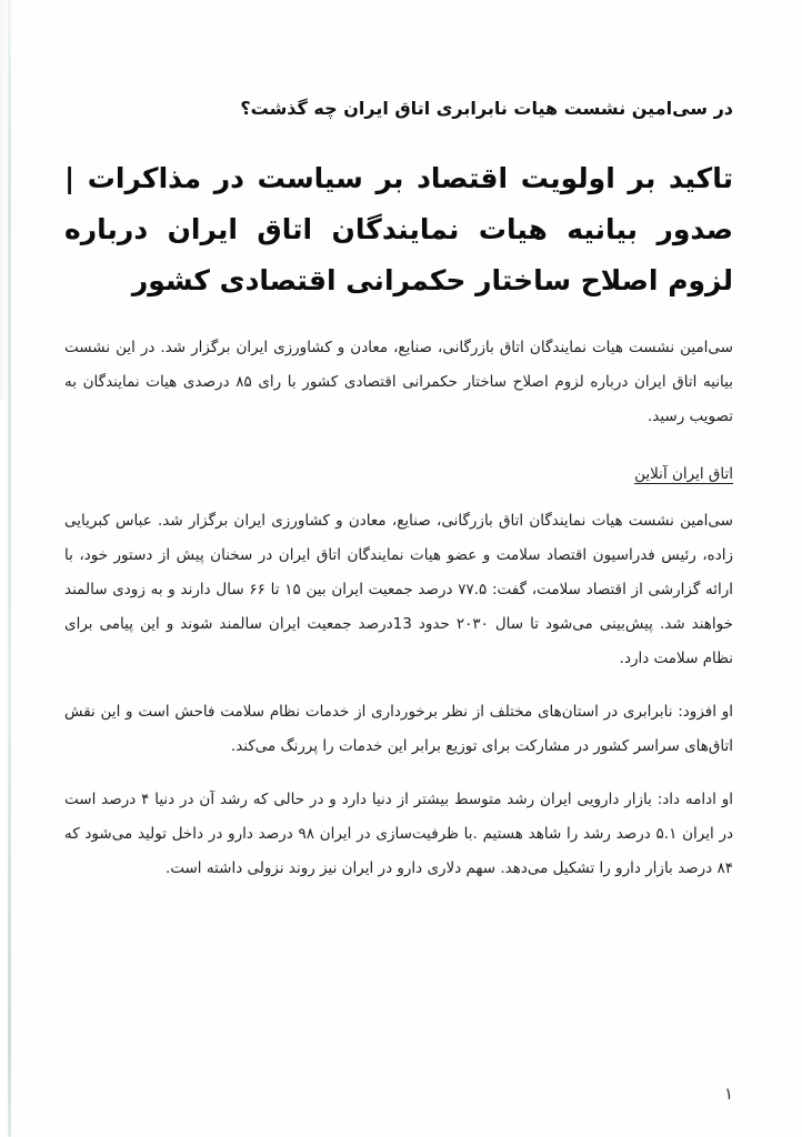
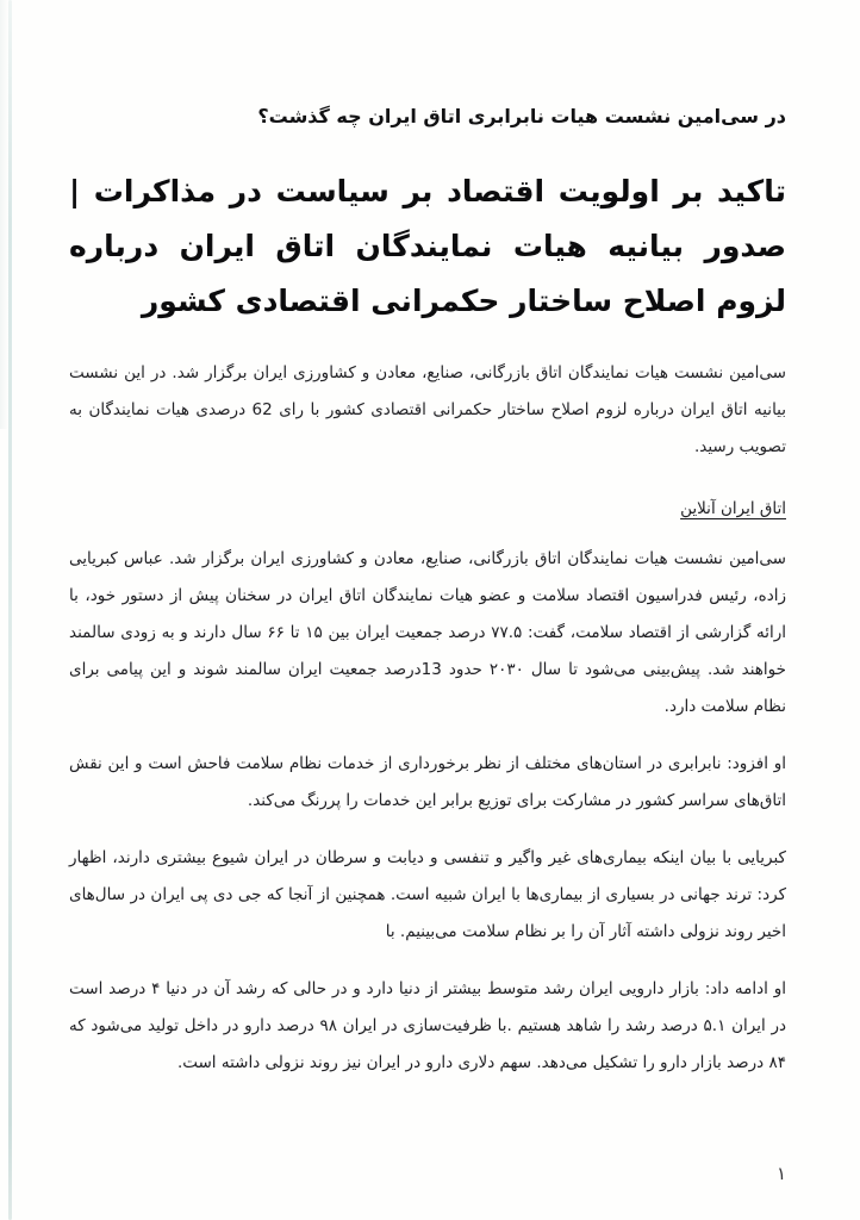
  در سی‌امین نشست هیات نابرابری اتاق ایران چه گذشت؟
  تاکید بر اولویت اقتصاد بر سیاست در مذاکرات | صدور بیانیه هیات نمایندگان اتاق ایران درباره لزوم اصلاح ساختار حکمرانی اقتصادی کشور
- سی‌امین نشست هیات نمایندگان اتاق بازرگانی، صنایع، معادن و کشاورزی ایران برگزار شد. در این نشست بیانیه اتاق ایران درباره لزوم اصلاح ساختار حکمرانی اقتصادی کشور با رای ۸۵ درصدی هیات نمایندگان به تصویب رسید.
+ سی‌امین نشست هیات نمایندگان اتاق بازرگانی، صنایع، معادن و کشاورزی ایران برگزار شد. در این نشست بیانیه اتاق ایران درباره لزوم اصلاح ساختار حکمرانی اقتصادی کشور با رای 62 درصدی هیات نمایندگان به تصویب رسید.
  اتاق ایران آنلاین
  سی‌امین نشست هیات نمایندگان اتاق بازرگانی، صنایع، معادن و کشاورزی ایران برگزار شد. عباس کبریایی زاده، رئیس فدراسیون اقتصاد سلامت و عضو هیات نمایندگان اتاق ایران در سخنان پیش از دستور خود، با ارائه گزارشی از اقتصاد سلامت، گفت: ۷۷.۵ درصد جمعیت ایران بین ۱۵ تا ۶۶ سال دارند و به زودی سالمند خواهند شد. پیش‌بینی می‌شود تا سال ۲۰۳۰ حدود 13درصد جمعیت ایران سالمند شوند و این پیامی برای نظام سلامت دارد.
  او افزود: نابرابری در استان‌های مختلف از نظر برخورداری از خدمات نظام سلامت فاحش است و این نقش اتاق‌های سراسر کشور در مشارکت برای توزیع برابر این خدمات را پررنگ می‌کند.
+ کبریایی با بیان اینکه بیماری‌های غیر واگیر و تنفسی و دیابت و سرطان در ایران شیوع بیشتری دارند، اظهار کرد: ترند جهانی در بسیاری از بیماری‌ها با ایران شبیه است. همچنین از آنجا که جی دی پی ایران در سال‌های اخیر روند نزولی داشته آثار آن را بر نظام سلامت می‌بینیم. با
  او ادامه داد: بازار دارویی ایران رشد متوسط بیشتر از دنیا دارد و در حالی که رشد آن در دنیا ۴ درصد است در ایران ۵.۱ درصد رشد را شاهد هستیم .با ظرفیت‌سازی در ایران ۹۸ درصد دارو در داخل تولید می‌شود که ۸۴ درصد بازار دارو را تشکیل می‌دهد. سهم دلاری دارو در ایران نیز روند نزولی داشته است.
  ۱
